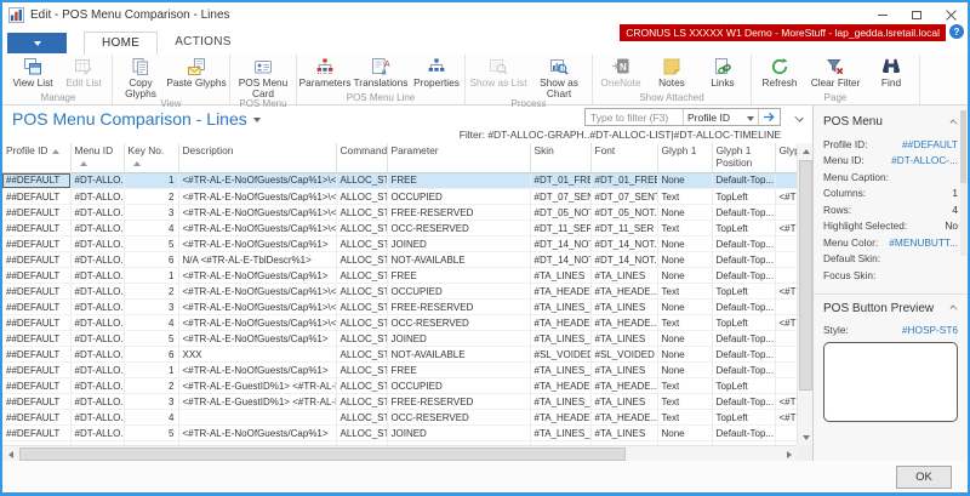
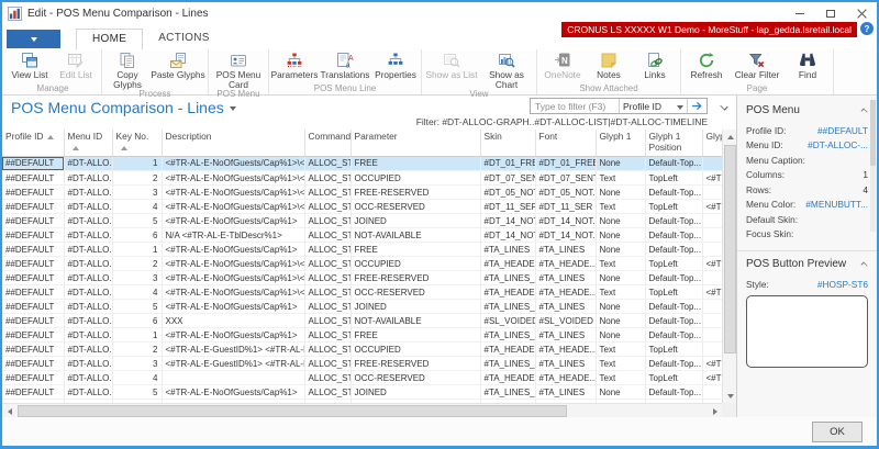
  Edit - POS Menu Comparison - Lines
  HOME
  ACTIONS
  CRONUS LS XXXXX W1 Demo - MoreStuff - lap_gedda.lsretail.local
  ?
  View List
  Edit List
  Manage
  Copy Glyphs
  Paste Glyphs
- View
+ Process
  POS Menu Card
  POS Menu
  Parameters
  a
  Translations
  Properties
  POS Menu Line
  Show as List
  Show as Chart
- Process
+ View
  N
  OneNote
  Notes
  Links
  Show Attached
  Refresh
  Clear Filter
  Find
  Page
  POS Menu Comparison - Lines
  Type to filter (F3)
  Profile ID
  Filter: #DT-ALLOC-GRAPH..#DT-ALLOC-LIST|#DT-ALLOC-TIMELINE
  Profile ID	Menu ID	Key No.	Description	Command	Parameter	Skin	Font	Glyph 1	Glyph 1 Position	Gly
  ##DEFAULT	#DT-ALLO.	1	<#TR-AL-E-NoOfGuests/Cap%1>\<	ALLOC_S	FREE	#DT_01_FR	#DT_01_FRE	None	Default-Top...
  ##DEFAULT	#DT-ALLO.	2	<#TR-AL-E-NoOfGuests/Cap%1>\<	ALLOC_ST	OCCUPIED	#DT_07_SEN	#DT_07_SEN	Text	TopLeft	<#T
  ##DEFAULT	#DT-ALLO.	3	<#TR-AL-E-NoOfGuests/Cap%1>\<	ALLOC_ST	FREE-RESERVED	#DT_05_NO	#DT_05_NOT.	None	Default-Top...
  ##DEFAULT	#DT-ALLO.	4	<#TR-AL-E-NoOfGuests/Cap%1>\<	ALLOC_ST	OCC-RESERVED	#DT_11_SER	#DT_11_SER	Text	TopLeft	<#T
  ##DEFAULT	#DT-ALLO.	5	<#TR-AL-E-NoOfGuests/Cap%1>	ALLOC_ST	JOINED	#DT_14_NO	#DT_14_NOT.	None	Default-Top...
  ##DEFAULT	#DT-ALLO.	6	N/A <#TR-AL-E-TblDescr%1>	ALLOC_ST	NOT-AVAILABLE	#DT_14_NO	#DT_14_NOT.	None	Default-Top...
  ##DEFAULT	#DT-ALLO.	1	<#TR-AL-E-NoOfGuests/Cap%1>	ALLOC_ST	FREE	#TA_LINES	#TA_LINES	None	Default-Top...
  ##DEFAULT	#DT-ALLO.	2	<#TR-AL-E-NoOfGuests/Cap%1>\<	ALLOC_ST	OCCUPIED	#TA_HEADE	#TA_HEADE..	Text	TopLeft	<#T
  ##DEFAULT	#DT-ALLO.	3	<#TR-AL-E-NoOfGuests/Cap%1>\<	ALLOC_ST	FREE-RESERVED	#TA_LINES_	#TA_LINES	None	Default-Top...
  ##DEFAULT	#DT-ALLO.	4	<#TR-AL-E-NoOfGuests/Cap%1>\<	ALLOC_ST	OCC-RESERVED	#TA_HEADE	#TA_HEADE..	Text	TopLeft	<#T
  ##DEFAULT	#DT-ALLO.	5	<#TR-AL-E-NoOfGuests/Cap%1>	ALLOC_ST	JOINED	#TA_LINES_	#TA_LINES	None	Default-Top...
  ##DEFAULT	#DT-ALLO.	6	XXX	ALLOC_ST	NOT-AVAILABLE	#SL_VOIDED	#SL_VOIDED	None	Default-Top...
  ##DEFAULT	#DT-ALLO.	1	<#TR-AL-E-NoOfGuests/Cap%1>	ALLOC_ST	FREE	#TA_LINES_	#TA_LINES	None	Default-Top...
  ##DEFAULT	#DT-ALLO.	2	<#TR-AL-E-GuestID%1> <#TR-AL-	ALLOC_ST	OCCUPIED	#TA_HEADE	#TA_HEADE..	Text	TopLeft
  ##DEFAULT	#DT-ALLO.	3	<#TR-AL-E-GuestID%1> <#TR-AL-	ALLOC_ST	FREE-RESERVED	#TA_LINES_	#TA_LINES	Text	Default-Top...	<#T
  ##DEFAULT	#DT-ALLO.	4		ALLOC_ST	OCC-RESERVED	#TA_HEADE	#TA_HEADE..	Text	TopLeft	<#T
  ##DEFAULT	#DT-ALLO.	5	<#TR-AL-E-NoOfGuests/Cap%1>	ALLOC_ST	JOINED	#TA_LINES_	#TA_LINES	None	Default-Top...
  POS Menu
  Profile ID:
  ##DEFAULT
  Menu ID:
  #DT-ALLOC-...
  Menu Caption:
  Columns:
  1
  Rows:
  4
- Highlight Selected:
- No
  Menu Color:
  #MENUBUTT...
  Default Skin:
  Focus Skin:
  POS Button Preview
  Style:
  #HOSP-ST6
  OK
